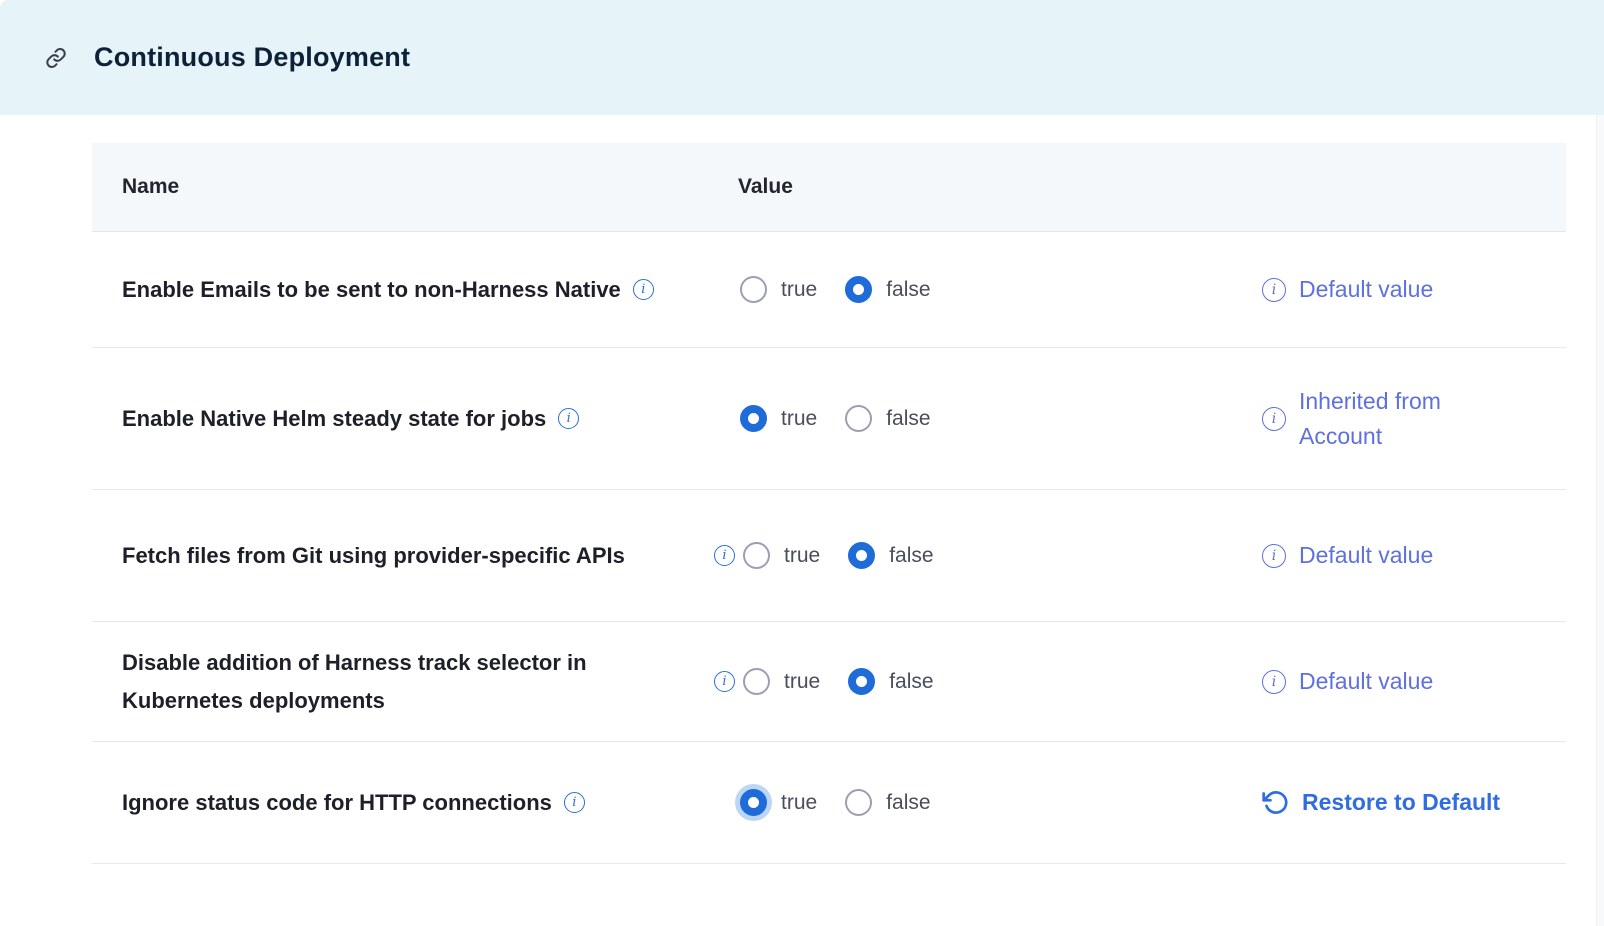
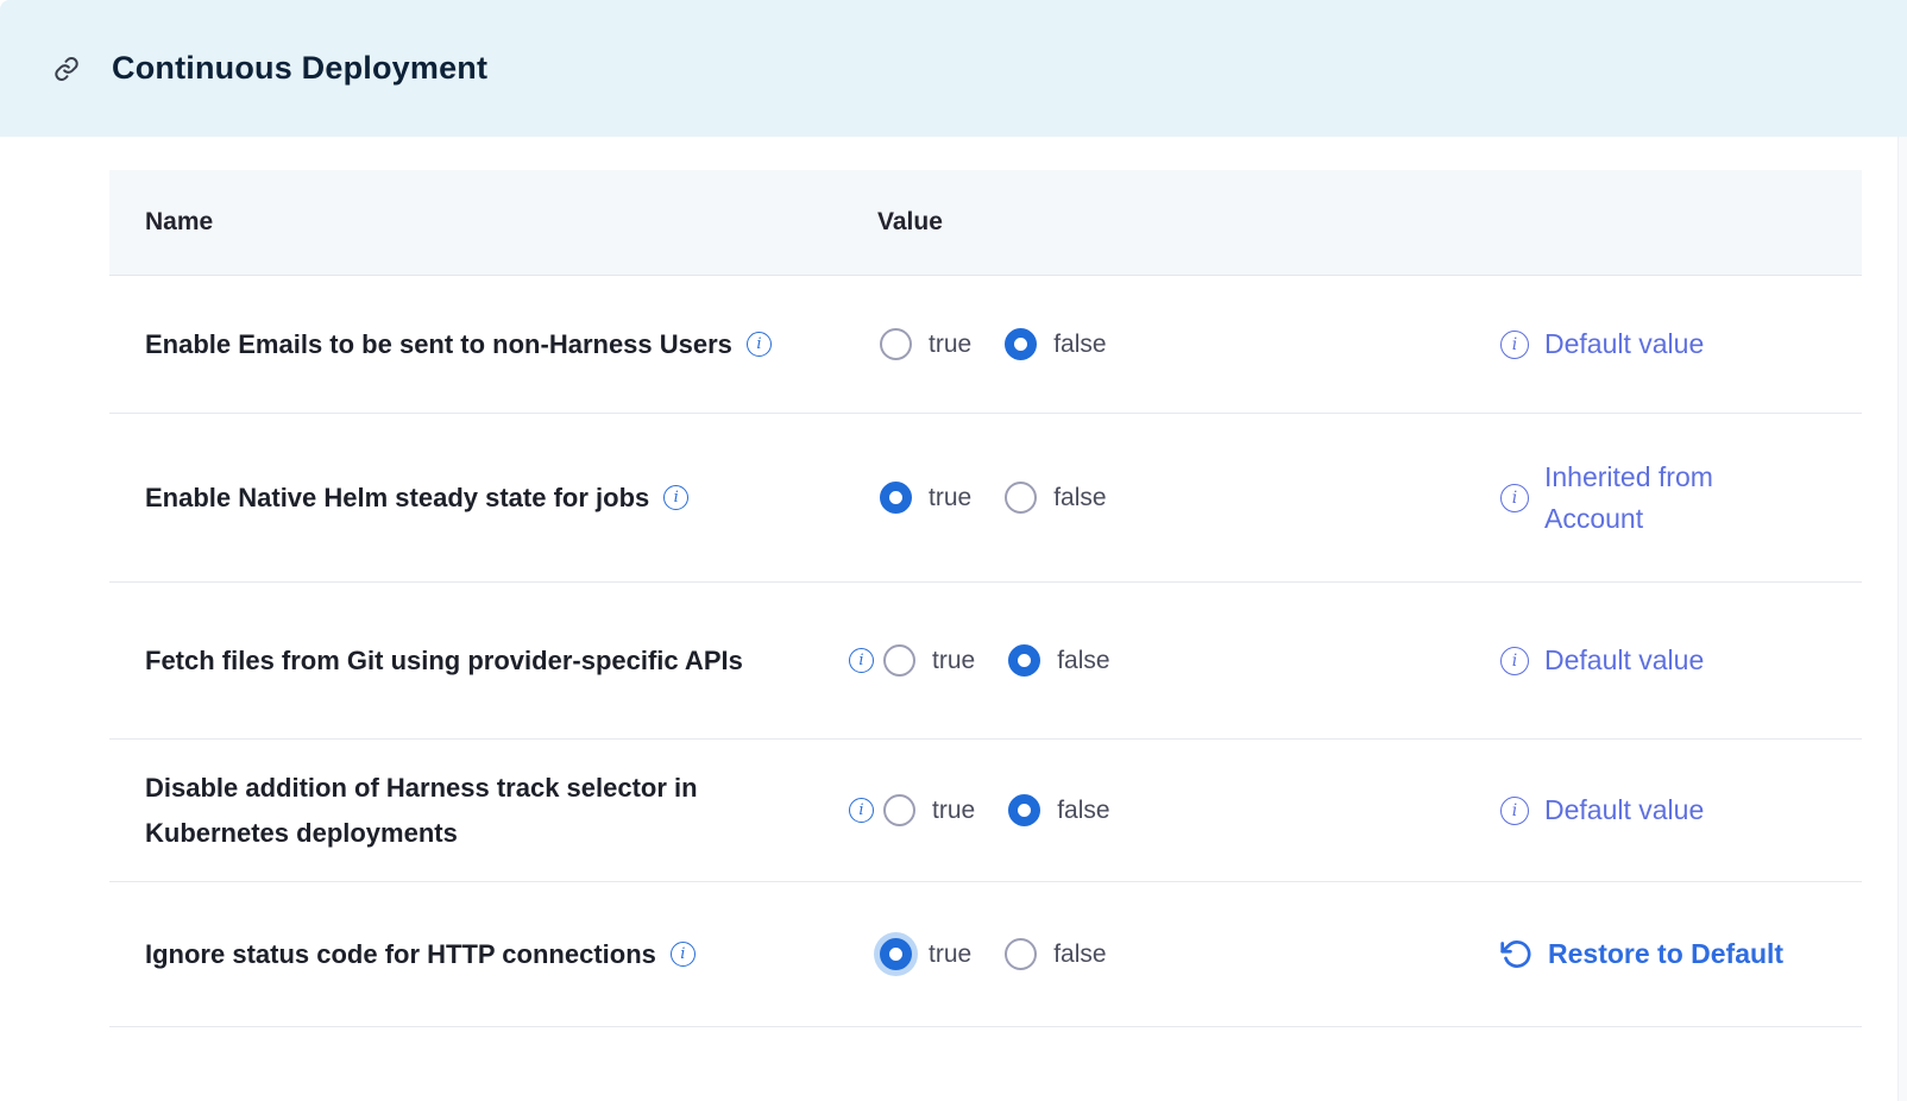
  Continuous Deployment
  Name
  Value
- Enable Emails to be sent to non-Harness Native
+ Enable Emails to be sent to non-Harness Users
  i
  true
  false
  i
  Default value
  Enable Native Helm steady state for jobs
  i
  true
  false
  i
  Inherited from Account
  Fetch files from Git using provider-specific APIs
  i
  true
  false
  i
  Default value
  Disable addition of Harness track selector in Kubernetes deployments
  i
  true
  false
  i
  Default value
  Ignore status code for HTTP connections
  i
  true
  false
  Restore to Default
